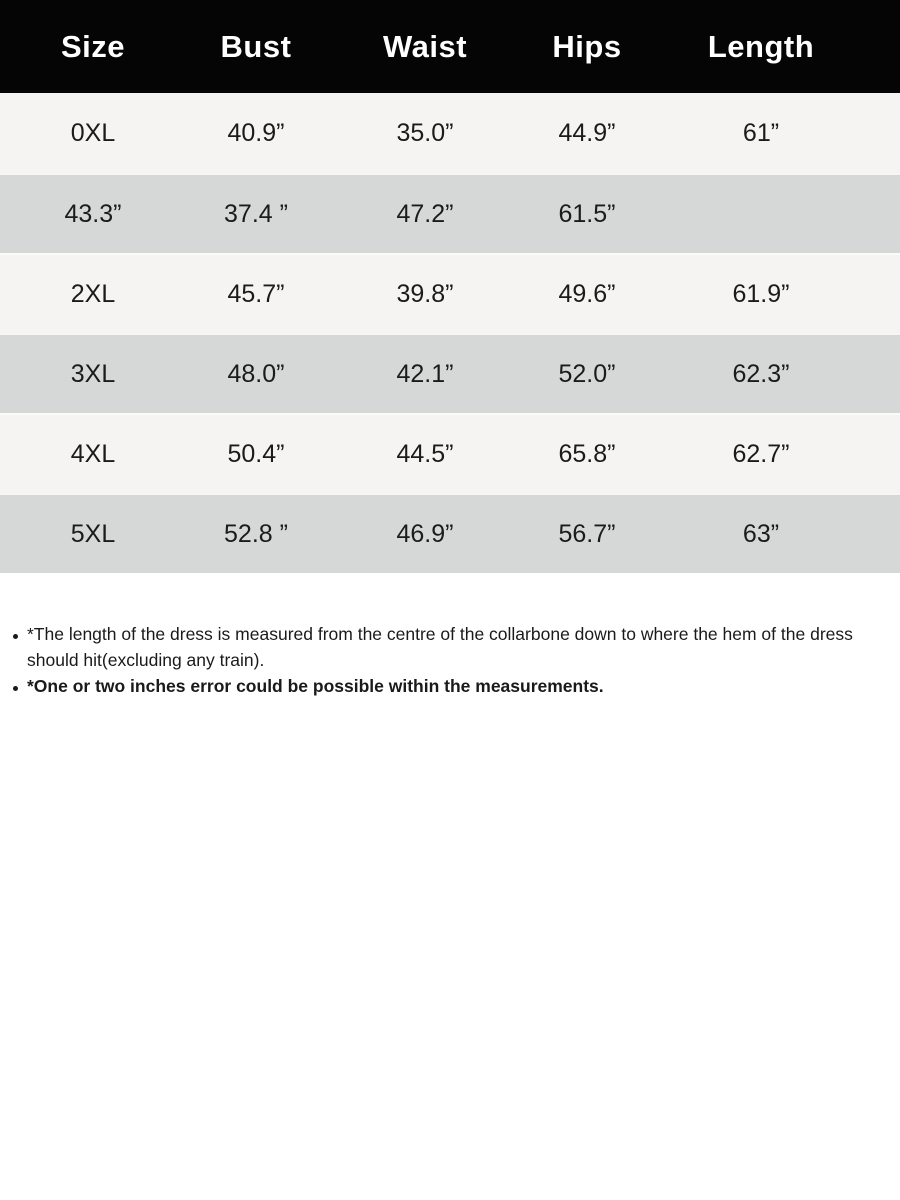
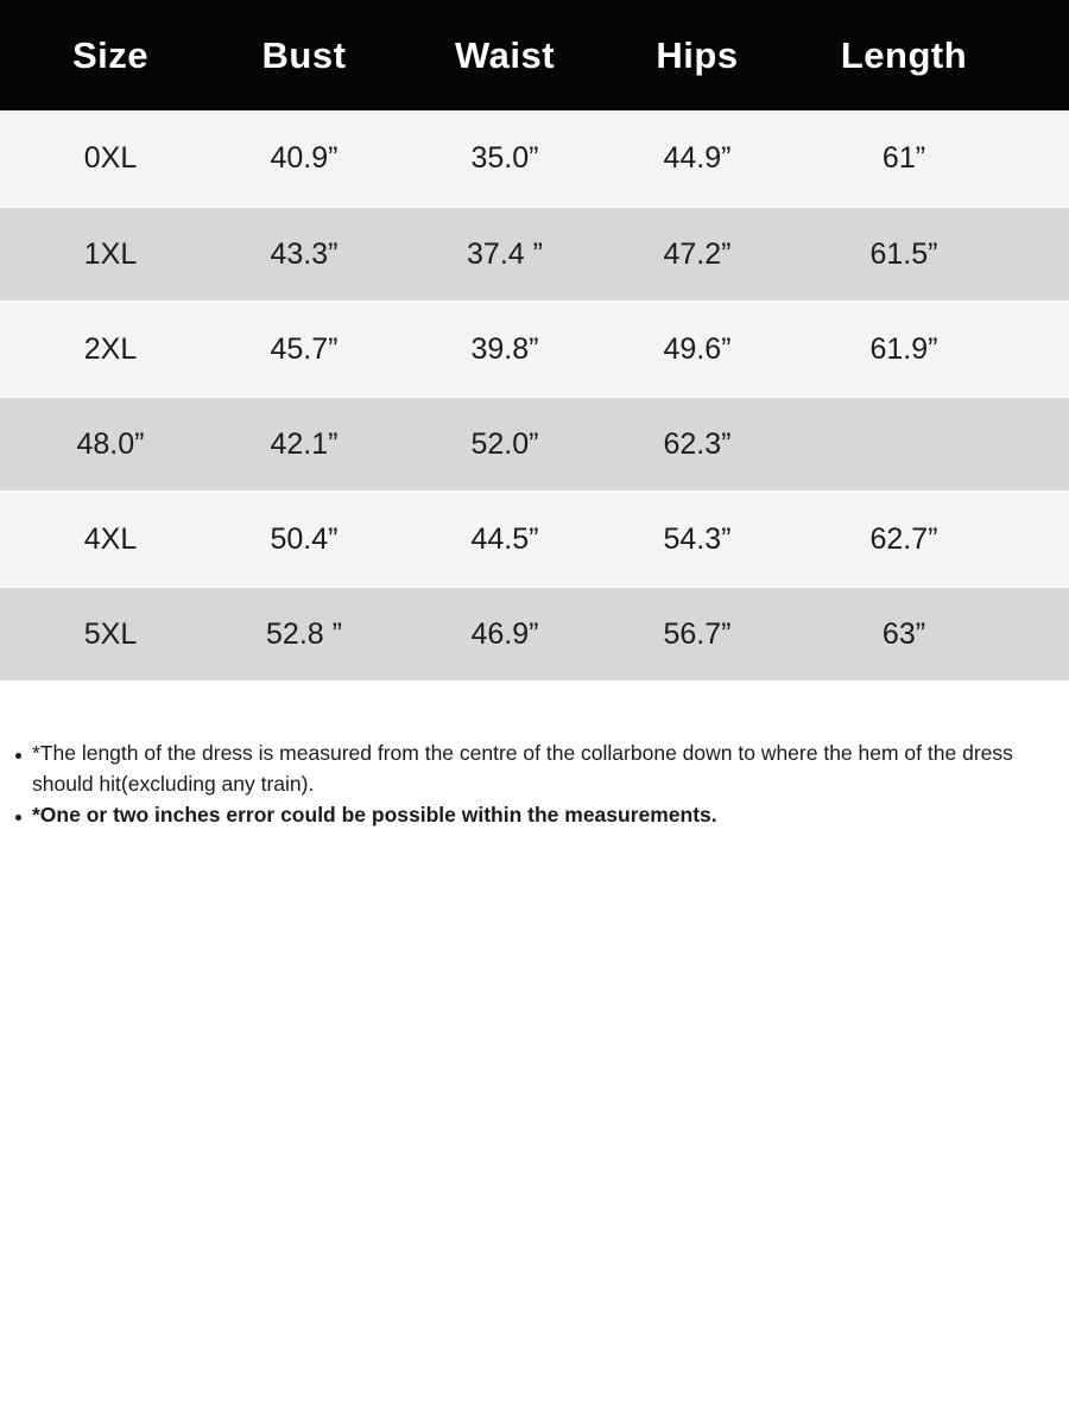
  Size
  Bust
  Waist
  Hips
  Length
  0XL
  40.9”
  35.0”
  44.9”
  61”
+ 1XL
  43.3”
  37.4 ”
  47.2”
  61.5”
  2XL
  45.7”
  39.8”
  49.6”
  61.9”
- 3XL
  48.0”
  42.1”
  52.0”
  62.3”
  4XL
  50.4”
  44.5”
- 65.8”
+ 54.3”
  62.7”
  5XL
  52.8 ”
  46.9”
  56.7”
  63”
  *The length of the dress is measured from the centre of the collarbone down to where the hem of the dress should hit(excluding any train).
  *One or two inches error could be possible within the measurements.
